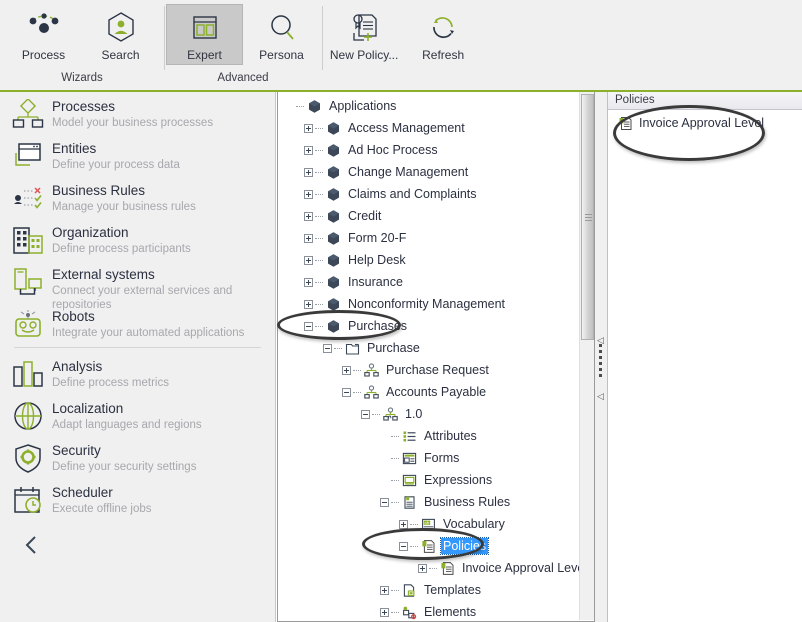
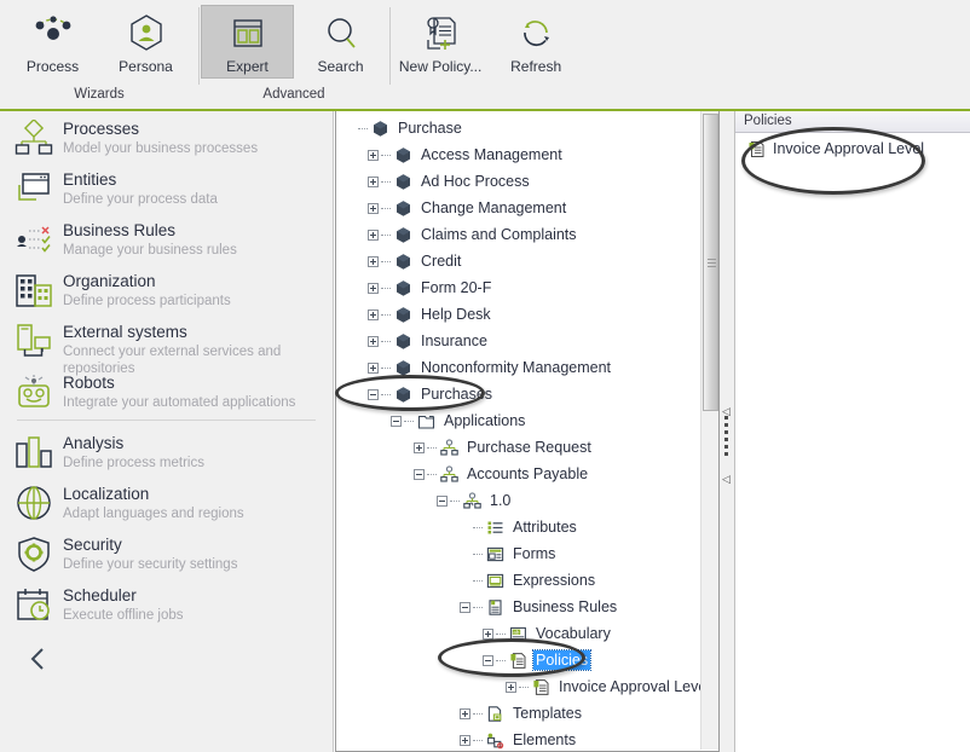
  Process
- Search
+ Persona
  Wizards
  Expert
- Persona
+ Search
  Advanced
  New Policy...
  Refresh
  Processes
  Model your business processes
  Entities
  Define your process data
  Business Rules
  Manage your business rules
  Organization
  Define process participants
  External systems
  Connect your external services and repositories
  Robots
  Integrate your automated applications
  Analysis
  Define process metrics
  Localization
  Adapt languages and regions
  Security
  Define your security settings
  Scheduler
  Execute offline jobs
- Applications
+ Purchase
  Access Management
  Ad Hoc Process
  Change Management
  Claims and Complaints
  Credit
  Form 20-F
  Help Desk
  Insurance
  Nonconformity Management
  Purchases
- Purchase
+ Applications
  Purchase Request
  Accounts Payable
  1.0
  Attributes
  Forms
  Expressions
  Business Rules
  Vocabulary
  Policies
  Invoice Approval Lev
  Templates
  Elements
  ◁
  ◁
  Policies
  Invoice Approval Level
